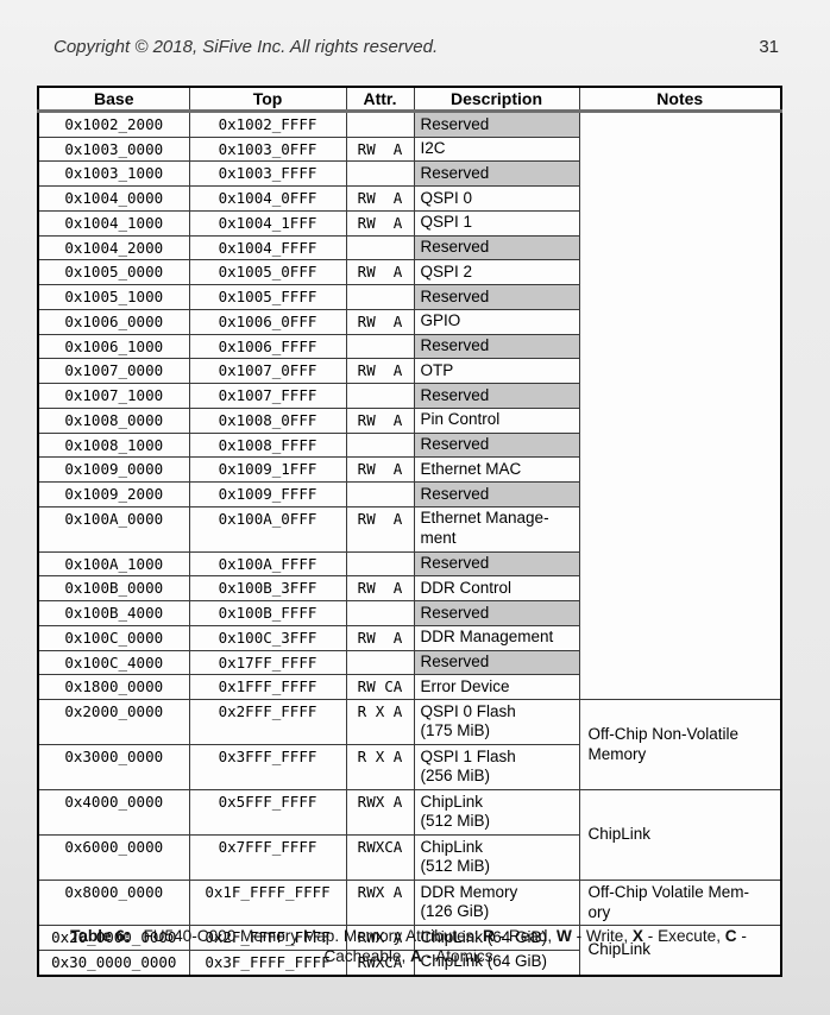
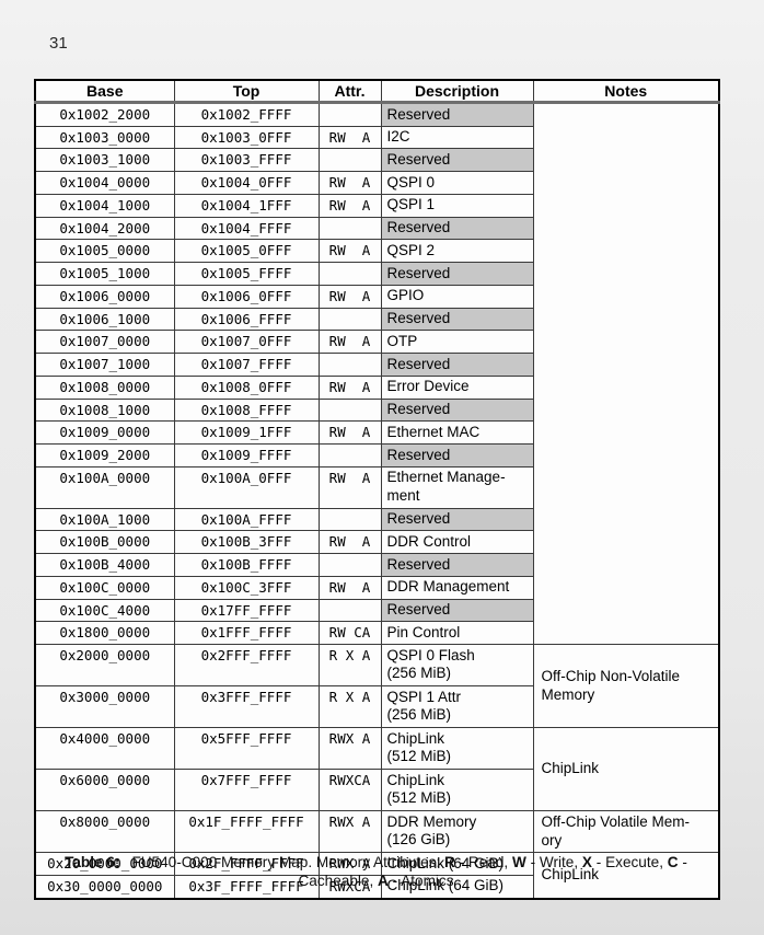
- Copyright © 2018, SiFive Inc. All rights reserved.
  31
  Base	Top	Attr.	Description	Notes
  0x1002_2000	0x1002_FFFF		Reserved
  0x1003_0000	0x1003_0FFF	RW A	I2C
  0x1003_1000	0x1003_FFFF		Reserved
  0x1004_0000	0x1004_0FFF	RW A	QSPI 0
  0x1004_1000	0x1004_1FFF	RW A	QSPI 1
  0x1004_2000	0x1004_FFFF		Reserved
  0x1005_0000	0x1005_0FFF	RW A	QSPI 2
  0x1005_1000	0x1005_FFFF		Reserved
  0x1006_0000	0x1006_0FFF	RW A	GPIO
  0x1006_1000	0x1006_FFFF		Reserved
  0x1007_0000	0x1007_0FFF	RW A	OTP
  0x1007_1000	0x1007_FFFF		Reserved
- 0x1008_0000	0x1008_0FFF	RW A	Pin Control
+ 0x1008_0000	0x1008_0FFF	RW A	Error Device
  0x1008_1000	0x1008_FFFF		Reserved
  0x1009_0000	0x1009_1FFF	RW A	Ethernet MAC
  0x1009_2000	0x1009_FFFF		Reserved
  0x100A_0000	0x100A_0FFF	RW A	Ethernet Manage- ment
  0x100A_1000	0x100A_FFFF		Reserved
  0x100B_0000	0x100B_3FFF	RW A	DDR Control
  0x100B_4000	0x100B_FFFF		Reserved
  0x100C_0000	0x100C_3FFF	RW A	DDR Management
  0x100C_4000	0x17FF_FFFF		Reserved
- 0x1800_0000	0x1FFF_FFFF	RW CA	Error Device
+ 0x1800_0000	0x1FFF_FFFF	RW CA	Pin Control
- 0x2000_0000	0x2FFF_FFFF	R X A	QSPI 0 Flash (175 MiB)	Off-Chip Non-Volatile Memory
+ 0x2000_0000	0x2FFF_FFFF	R X A	QSPI 0 Flash (256 MiB)	Off-Chip Non-Volatile Memory
- 0x3000_0000	0x3FFF_FFFF	R X A	QSPI 1 Flash (256 MiB)
+ 0x3000_0000	0x3FFF_FFFF	R X A	QSPI 1 Attr (256 MiB)
  0x4000_0000	0x5FFF_FFFF	RWX A	ChipLink (512 MiB)	ChipLink
  0x6000_0000	0x7FFF_FFFF	RWXCA	ChipLink (512 MiB)
  0x8000_0000	0x1F_FFFF_FFFF	RWX A	DDR Memory (126 GiB)	Off-Chip Volatile Mem- ory
  0x20_0000_0000	0x2F_FFFF_FFFF	RWX A	ChipLink (64 GiB)	ChipLink
  0x30_0000_0000	0x3F_FFFF_FFFF	RWXCA	ChipLink (64 GiB)
  Table 6: FU540-C000 Memory Map. Memory Attributes: R - Read, W - Write, X - Execute, C - Cacheable, A - Atomics
